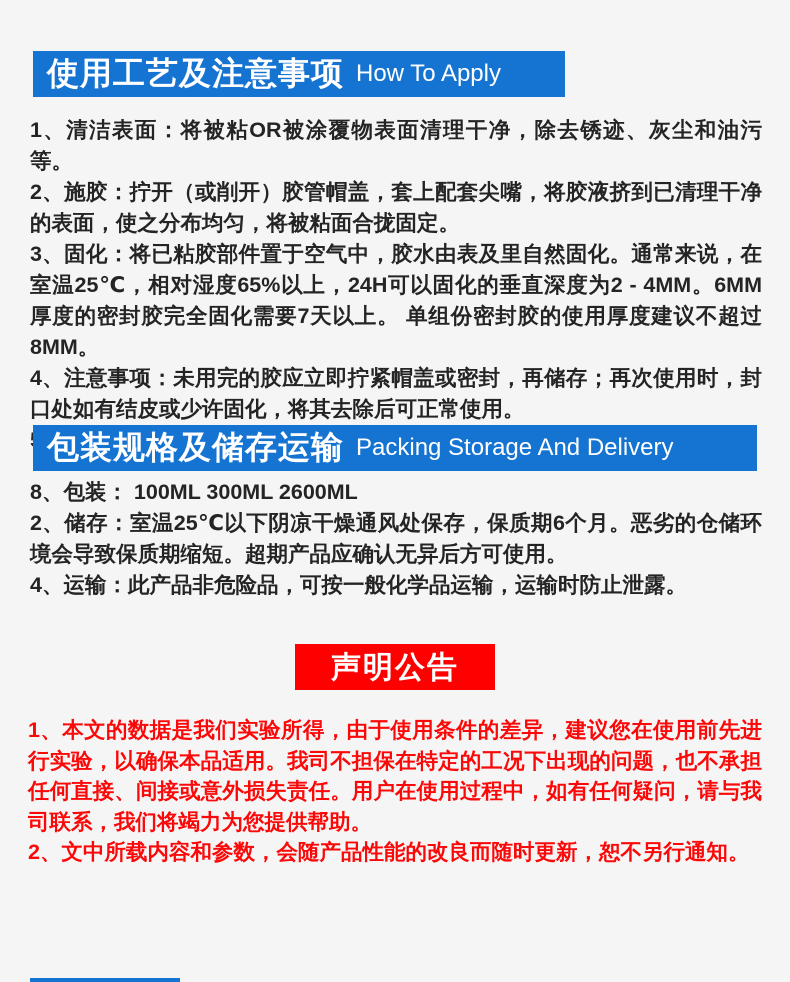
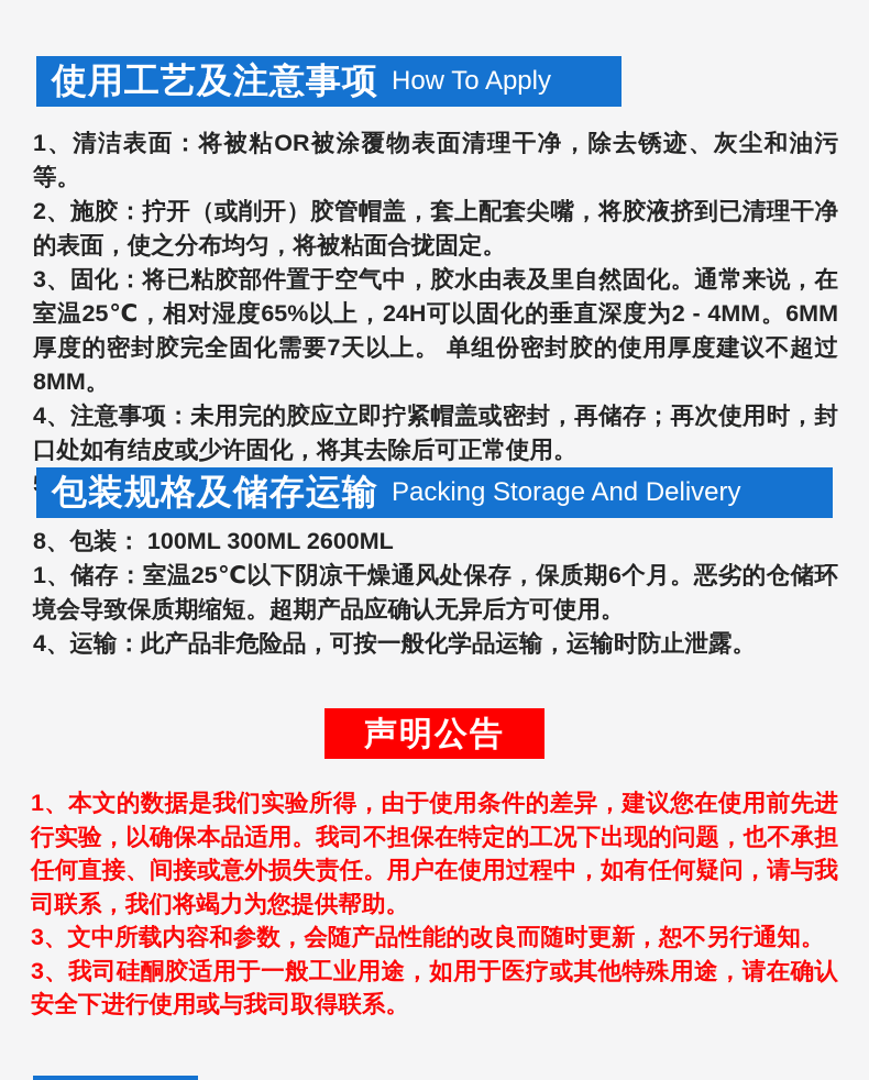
  使用工艺及注意事项
  How To Apply
  1、清洁表面：将被粘OR被涂覆物表面清理干净，除去锈迹、灰尘和油污等。
  2、施胶：拧开（或削开）胶管帽盖，套上配套尖嘴，将胶液挤到已清理干净的表面，使之分布均匀，将被粘面合拢固定。
  3、固化：将已粘胶部件置于空气中，胶水由表及里自然固化。通常来说，在室温25℃，相对湿度65%以上，24H可以固化的垂直深度为2 - 4MM。6MM厚度的密封胶完全固化需要7天以上。 单组份密封胶的使用厚度建议不超过8MM。
  4、注意事项：未用完的胶应立即拧紧帽盖或密封，再储存；再次使用时，封口处如有结皮或少许固化，将其去除后可正常使用。
  包装规格及储存运输
  Packing Storage And Delivery
  8、包装： 100ML 300ML 2600ML
- 2、储存：室温25℃以下阴凉干燥通风处保存，保质期6个月。恶劣的仓储环境会导致保质期缩短。超期产品应确认无异后方可使用。
+ 1、储存：室温25℃以下阴凉干燥通风处保存，保质期6个月。恶劣的仓储环境会导致保质期缩短。超期产品应确认无异后方可使用。
  4、运输：此产品非危险品，可按一般化学品运输，运输时防止泄露。
  声明公告
  1、本文的数据是我们实验所得，由于使用条件的差异，建议您在使用前先进行实验，以确保本品适用。我司不担保在特定的工况下出现的问题，也不承担任何直接、间接或意外损失责任。用户在使用过程中，如有任何疑问，请与我司联系，我们将竭力为您提供帮助。
- 2、文中所载内容和参数，会随产品性能的改良而随时更新，恕不另行通知。
+ 3、文中所载内容和参数，会随产品性能的改良而随时更新，恕不另行通知。
+ 3、我司硅酮胶适用于一般工业用途，如用于医疗或其他特殊用途，请在确认安全下进行使用或与我司取得联系。
